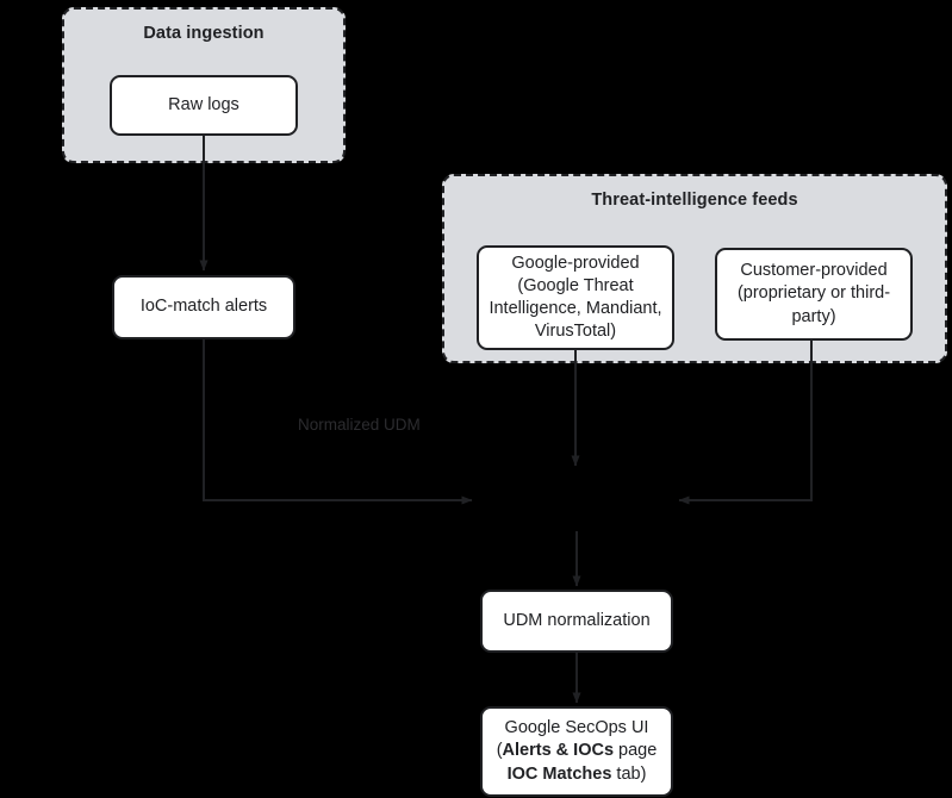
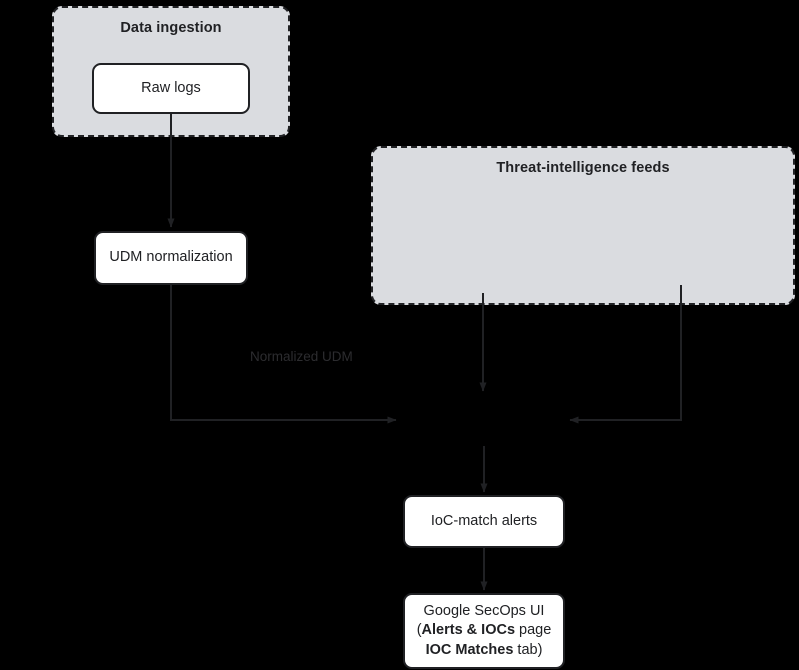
  Data ingestion
  Threat-intelligence feeds
  Normalized UDM
  Raw logs
- IoC-match alerts
+ UDM normalization
- Google-provided
- (Google Threat
- Intelligence, Mandiant,
- VirusTotal)
- Customer-provided
- (proprietary or third-
- party)
- UDM normalization
+ IoC-match alerts
  Google SecOps UI
  (Alerts & IOCs page
  IOC Matches tab)
